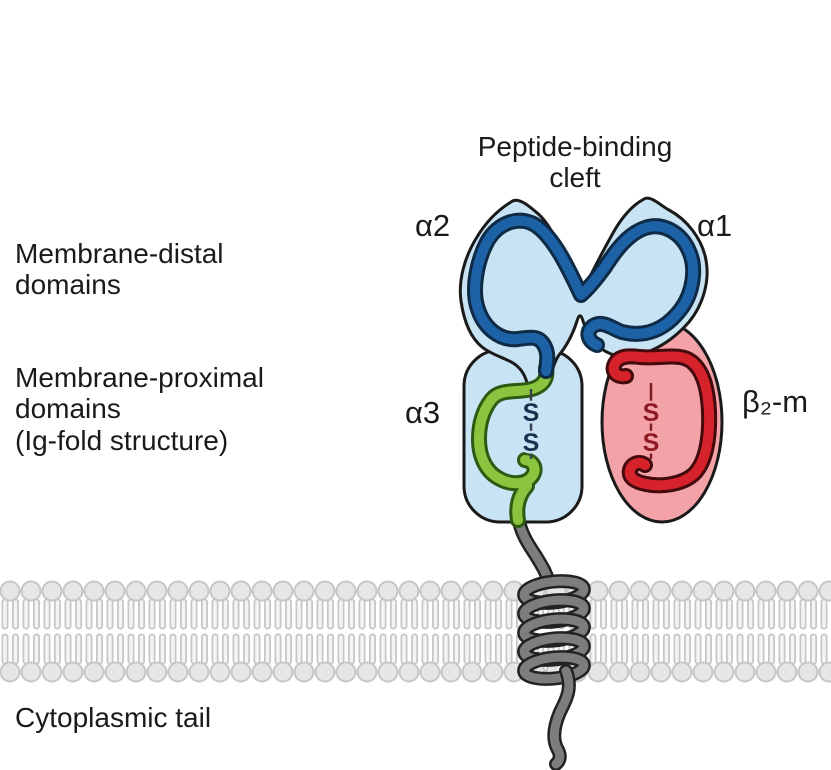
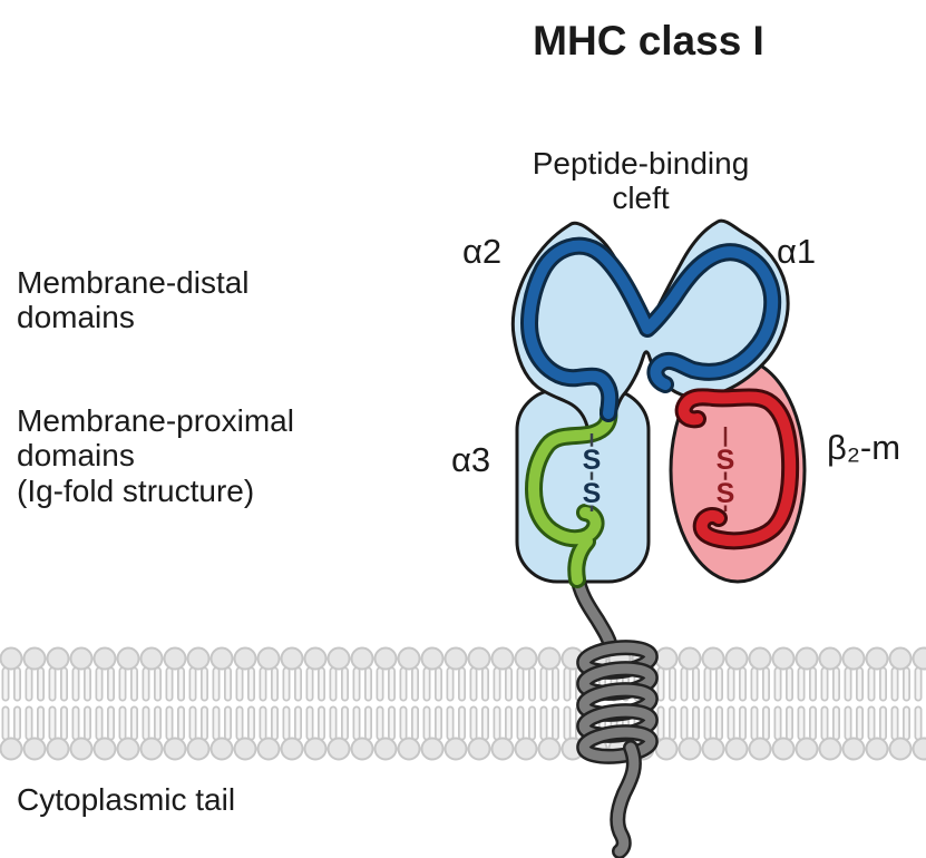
  S
  S
  S
  S
+ MHC class I
  Peptide-binding
  cleft
  α2
  α1
  α3
  β₂-m
  Membrane-distal
  domains
  Membrane-proximal
  domains
  (Ig-fold structure)
  Cytoplasmic tail
